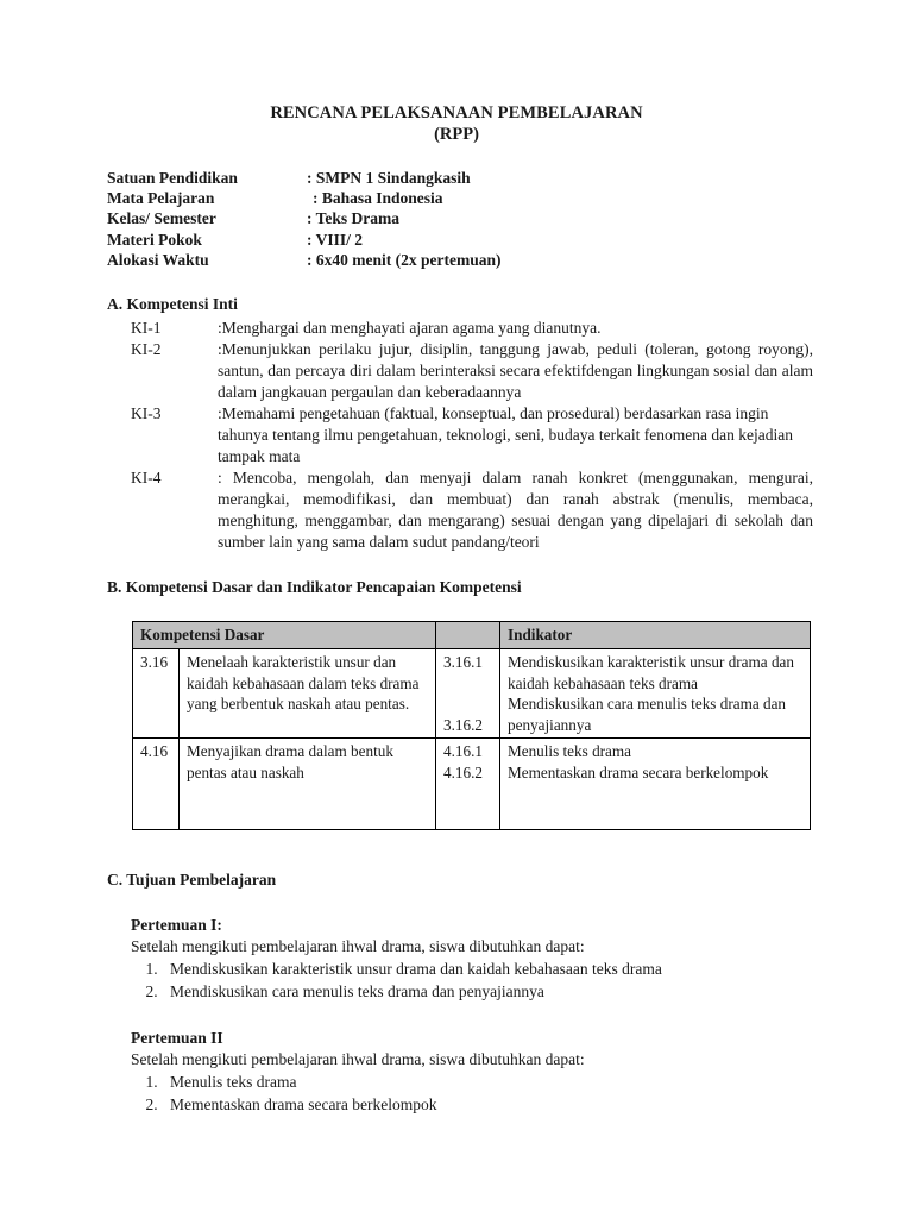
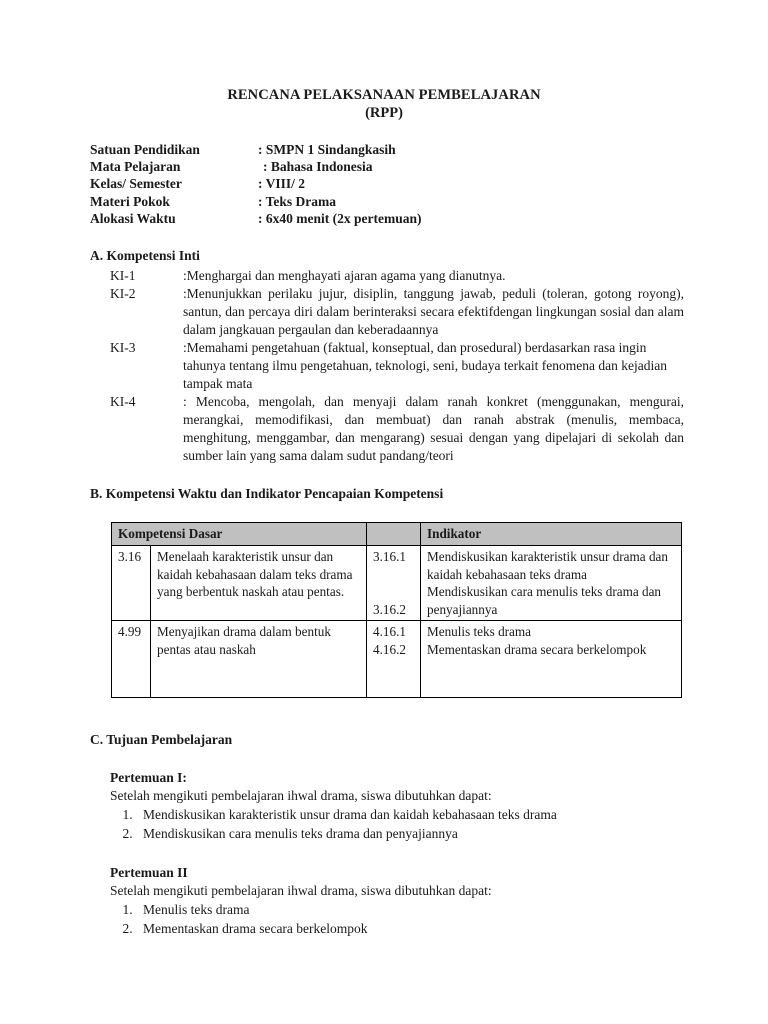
  RENCANA PELAKSANAAN PEMBELAJARAN
  (RPP)
  Satuan Pendidikan
  : SMPN 1 Sindangkasih
  Mata Pelajaran
  : Bahasa Indonesia
  Kelas/ Semester
- : Teks Drama
+ : VIII/ 2
  Materi Pokok
- : VIII/ 2
+ : Teks Drama
  Alokasi Waktu
  : 6x40 menit (2x pertemuan)
  A. Kompetensi Inti
  KI-1
  :Menghargai dan menghayati ajaran agama yang dianutnya.
  KI-2
  :Menunjukkan perilaku jujur, disiplin, tanggung jawab, peduli (toleran, gotong royong), santun, dan percaya diri dalam berinteraksi secara efektifdengan lingkungan sosial dan alam dalam jangkauan pergaulan dan keberadaannya
  KI-3
  :Memahami pengetahuan (faktual, konseptual, dan prosedural) berdasarkan rasa ingin tahunya tentang ilmu pengetahuan, teknologi, seni, budaya terkait fenomena dan kejadian tampak mata
  KI-4
  : Mencoba, mengolah, dan menyaji dalam ranah konkret (menggunakan, mengurai, merangkai, memodifikasi, dan membuat) dan ranah abstrak (menulis, membaca, menghitung, menggambar, dan mengarang) sesuai dengan yang dipelajari di sekolah dan sumber lain yang sama dalam sudut pandang/teori
- B. Kompetensi Dasar dan Indikator Pencapaian Kompetensi
+ B. Kompetensi Waktu dan Indikator Pencapaian Kompetensi
  Kompetensi Dasar		Indikator
  3.16	Menelaah karakteristik unsur dan kaidah kebahasaan dalam teks drama yang berbentuk naskah atau pentas.	3.16.1 3.16.2	Mendiskusikan karakteristik unsur drama dan kaidah kebahasaan teks drama Mendiskusikan cara menulis teks drama dan penyajiannya
- 4.16	Menyajikan drama dalam bentuk pentas atau naskah	4.16.1 4.16.2	Menulis teks drama Mementaskan drama secara berkelompok
+ 4.99	Menyajikan drama dalam bentuk pentas atau naskah	4.16.1 4.16.2	Menulis teks drama Mementaskan drama secara berkelompok
  C. Tujuan Pembelajaran
  Pertemuan I:
  Setelah mengikuti pembelajaran ihwal drama, siswa dibutuhkan dapat:
  Mendiskusikan karakteristik unsur drama dan kaidah kebahasaan teks drama
  Mendiskusikan cara menulis teks drama dan penyajiannya
  Pertemuan II
  Setelah mengikuti pembelajaran ihwal drama, siswa dibutuhkan dapat:
  Menulis teks drama
  Mementaskan drama secara berkelompok
